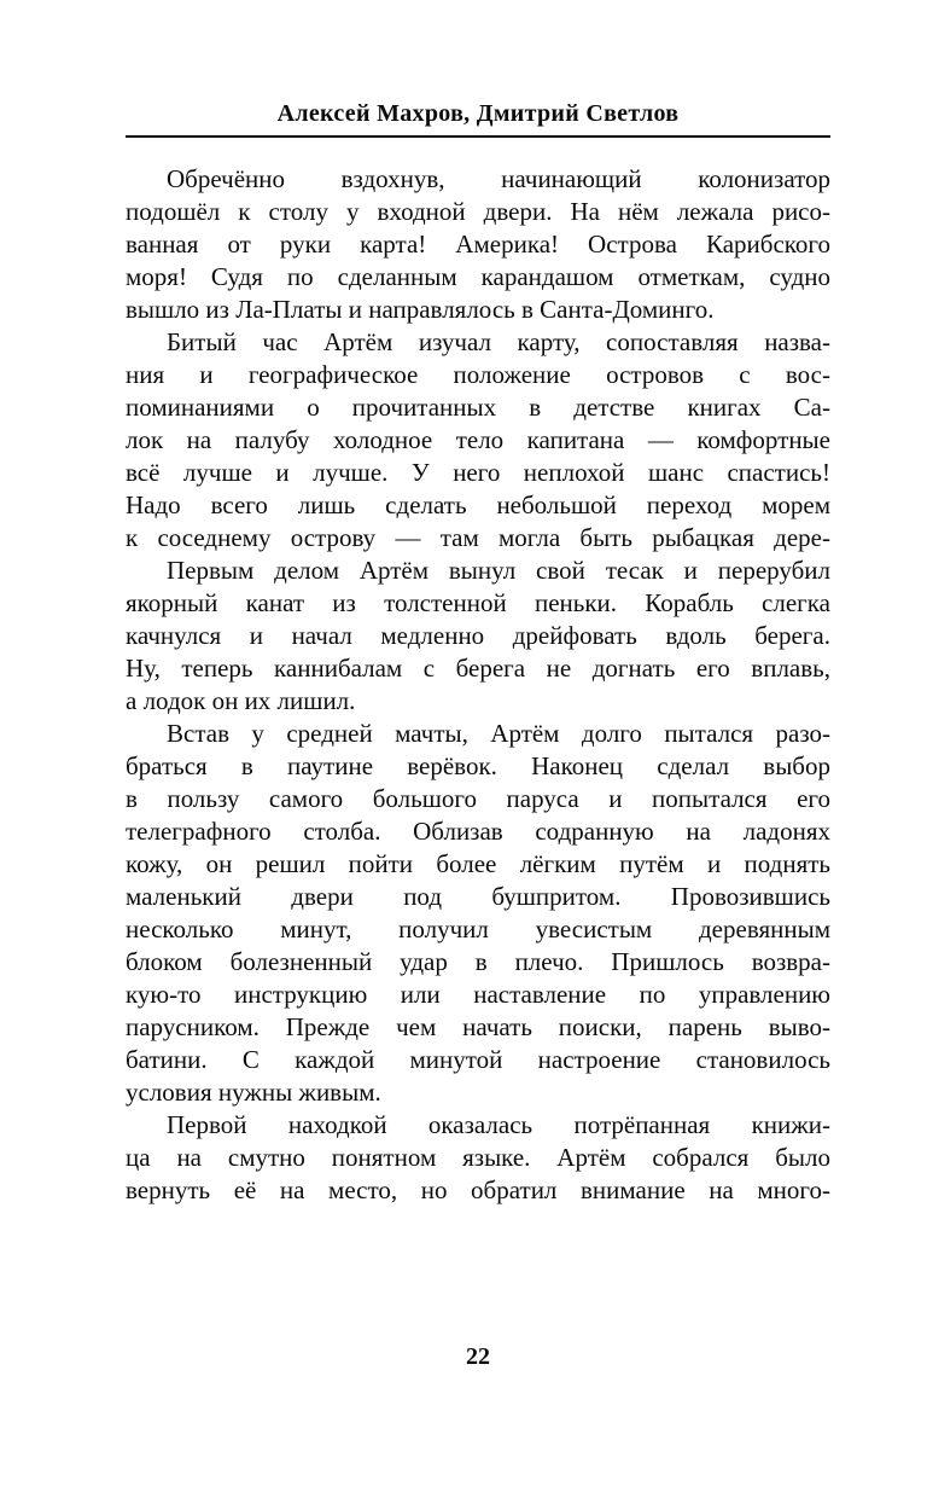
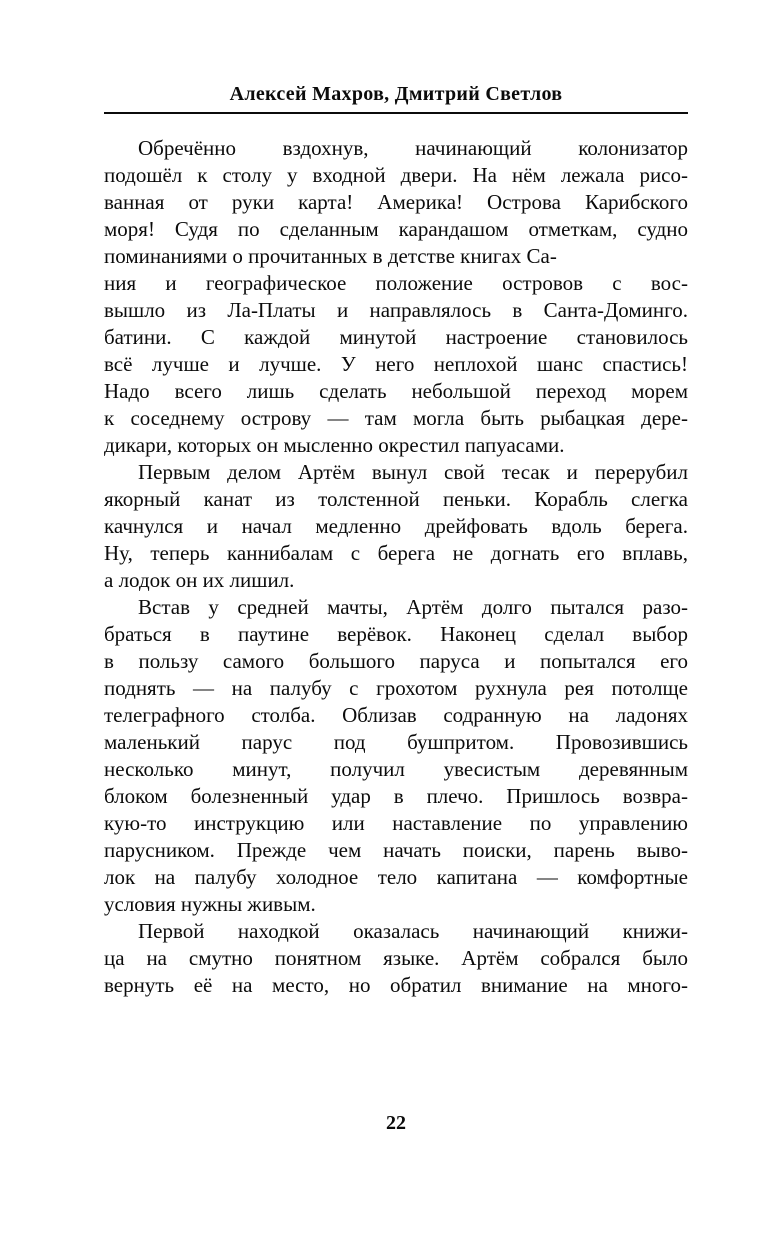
  Алексей Махров, Дмитрий Светлов
  Обречённо вздохнув, начинающий колонизатор
  подошёл к столу у входной двери. На нём лежала рисо-
  ванная от руки карта! Америка! Острова Карибского
  моря! Судя по сделанным карандашом отметкам, судно
- вышло из Ла-Платы и направлялось в Санта-Доминго.
+ поминаниями о прочитанных в детстве книгах Са-
- Битый час Артём изучал карту, сопоставляя назва-
  ния и географическое положение островов с вос-
- поминаниями о прочитанных в детстве книгах Са-
+ вышло из Ла-Платы и направлялось в Санта-Доминго.
- лок на палубу холодное тело капитана — комфортные
+ батини. С каждой минутой настроение становилось
  всё лучше и лучше. У него неплохой шанс спастись!
  Надо всего лишь сделать небольшой переход морем
  к соседнему острову — там могла быть рыбацкая дере-
+ дикари, которых он мысленно окрестил папуасами.
  Первым делом Артём вынул свой тесак и перерубил
  якорный канат из толстенной пеньки. Корабль слегка
  качнулся и начал медленно дрейфовать вдоль берега.
  Ну, теперь каннибалам с берега не догнать его вплавь,
  а лодок он их лишил.
  Встав у средней мачты, Артём долго пытался разо-
  браться в паутине верёвок. Наконец сделал выбор
  в пользу самого большого паруса и попытался его
+ поднять — на палубу с грохотом рухнула рея потолще
  телеграфного столба. Облизав содранную на ладонях
- кожу, он решил пойти более лёгким путём и поднять
- маленький двери под бушпритом. Провозившись
+ маленький парус под бушпритом. Провозившись
  несколько минут, получил увесистым деревянным
  блоком болезненный удар в плечо. Пришлось возвра-
  кую-то инструкцию или наставление по управлению
  парусником. Прежде чем начать поиски, парень выво-
- батини. С каждой минутой настроение становилось
+ лок на палубу холодное тело капитана — комфортные
  условия нужны живым.
- Первой находкой оказалась потрёпанная книжи-
+ Первой находкой оказалась начинающий книжи-
  ца на смутно понятном языке. Артём собрался было
  вернуть её на место, но обратил внимание на много-
  22
